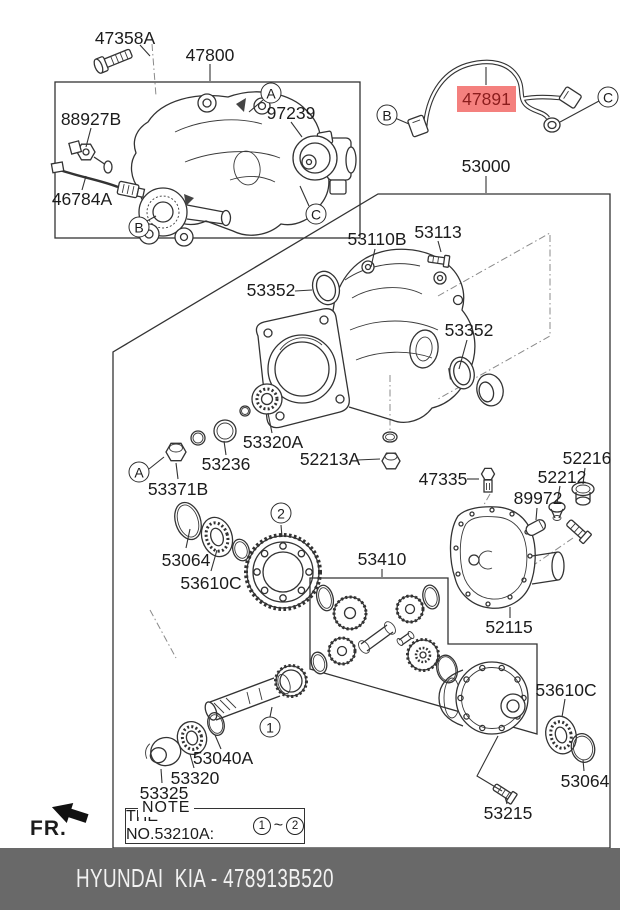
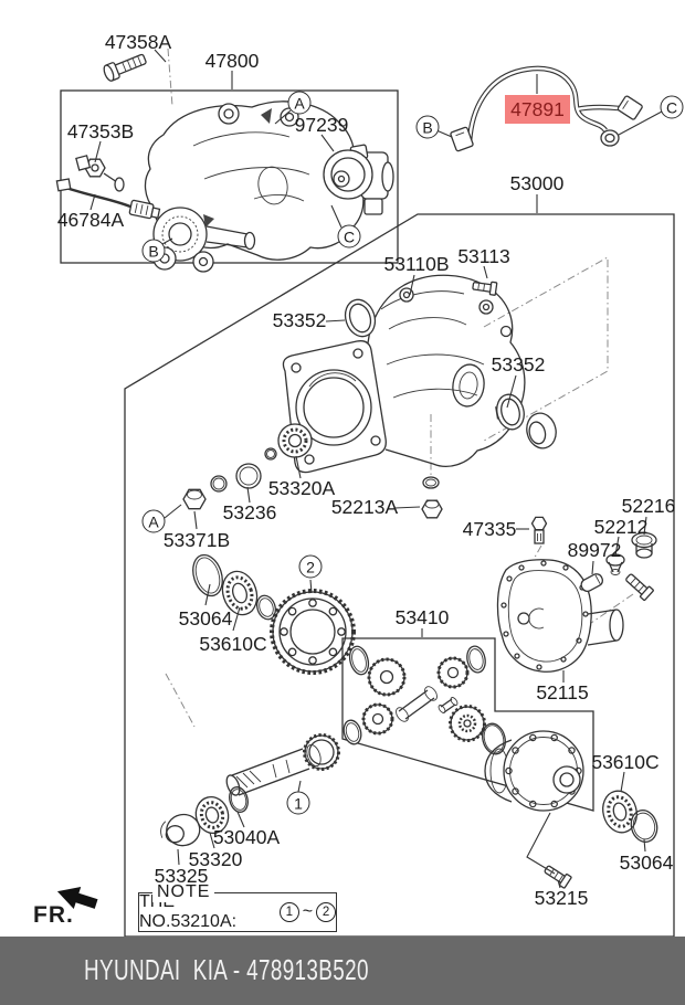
  47358A
  47800
- 88927B
+ 47353B
  46784A
  97239
  47891
  53000
  53110B
  53113
  53352
  53352
  53320A
  53236
  52213A
  53371B
  47335
  89972
  52212
  52216
  53064
  53610C
  53410
  52115
  53610C
  53064
  53040A
  53320
  53325
  53215
  A
  B
  C
  B
  C
  A
  1
  2
  NOTE
  T NO.53210A:
  1
  ~
  2
  FR.
  HYUNDAI KIA - 478913B520
